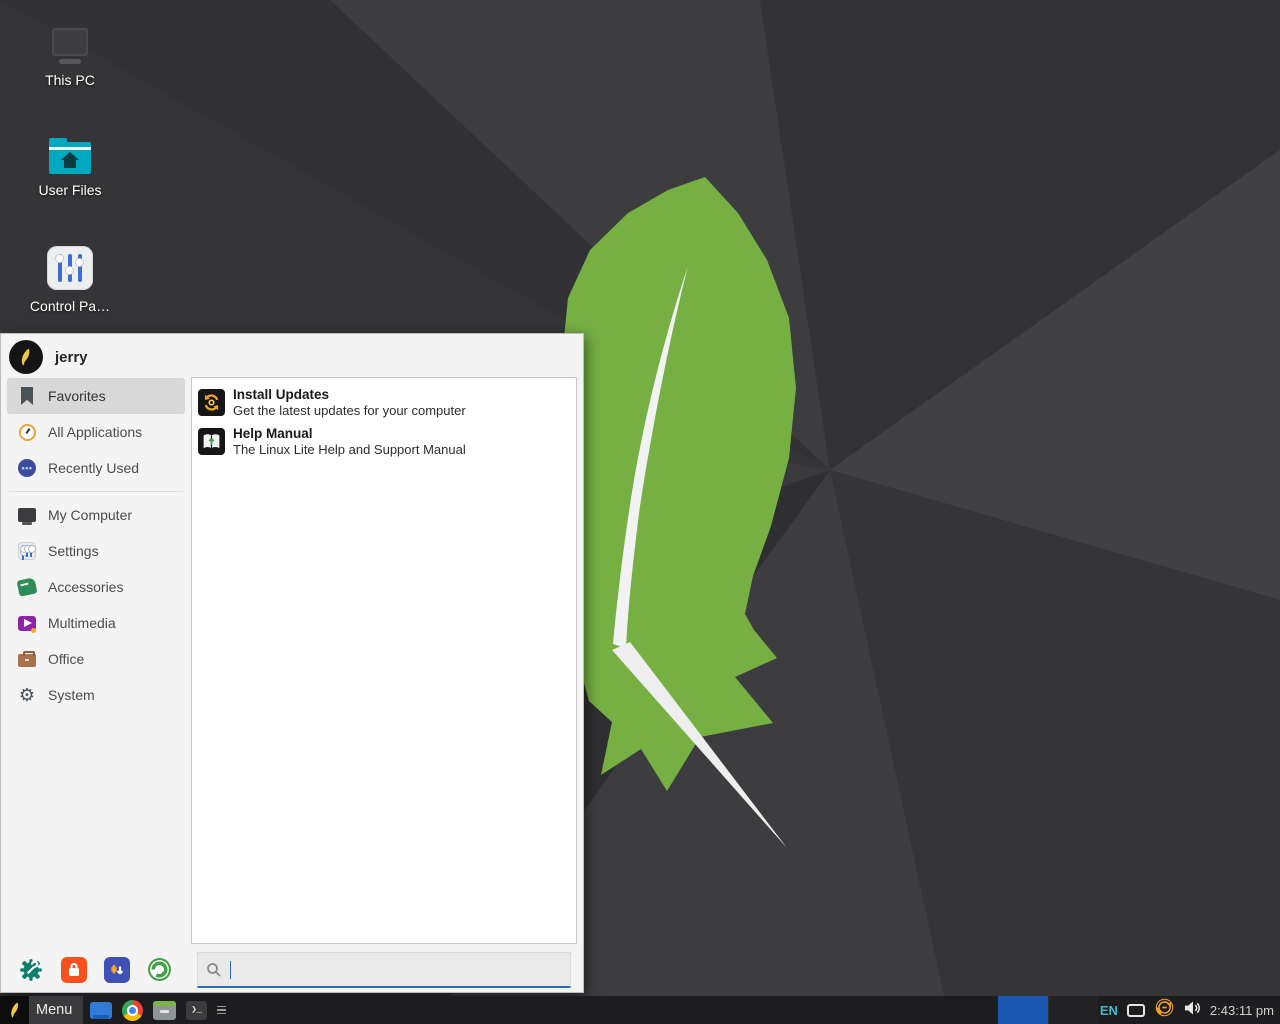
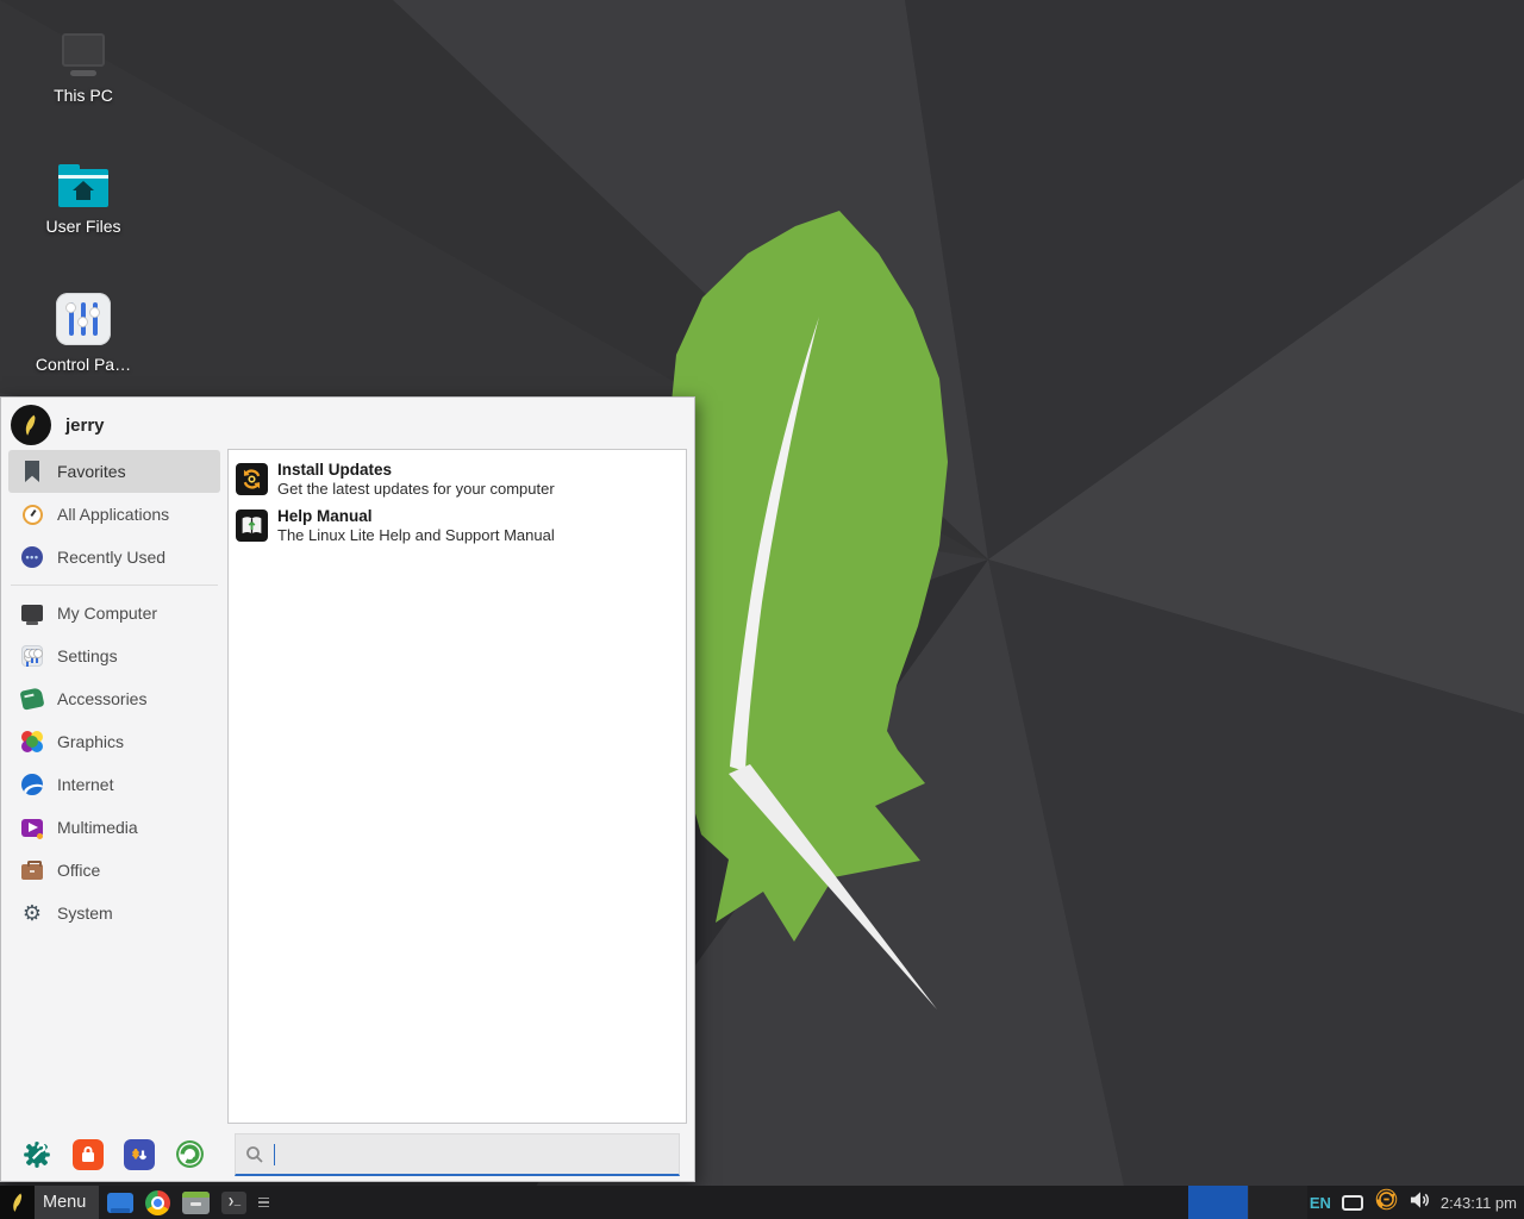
  This PC
  User Files
  Control Pa…
  jerry
  Favorites
  All Applications
  •••
  Recently Used
  My Computer
  Settings
  Accessories
+ Graphics
+ Internet
  Multimedia
  Office
  ⚙
  System
  Install Updates
  Get the latest updates for your computer
  Help Manual
  The Linux Lite Help and Support Manual
  Menu
  ❯_
  EN
  2:43:11 pm
